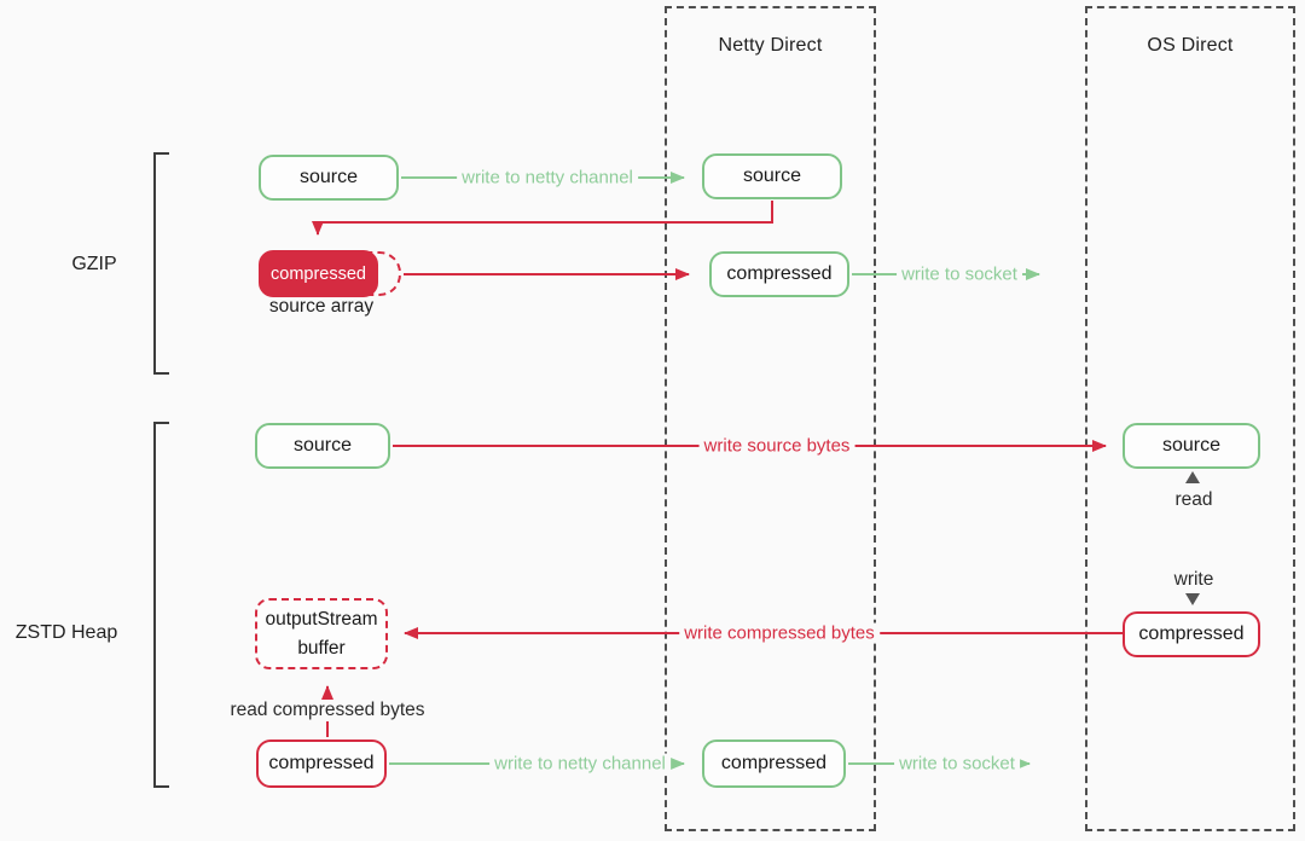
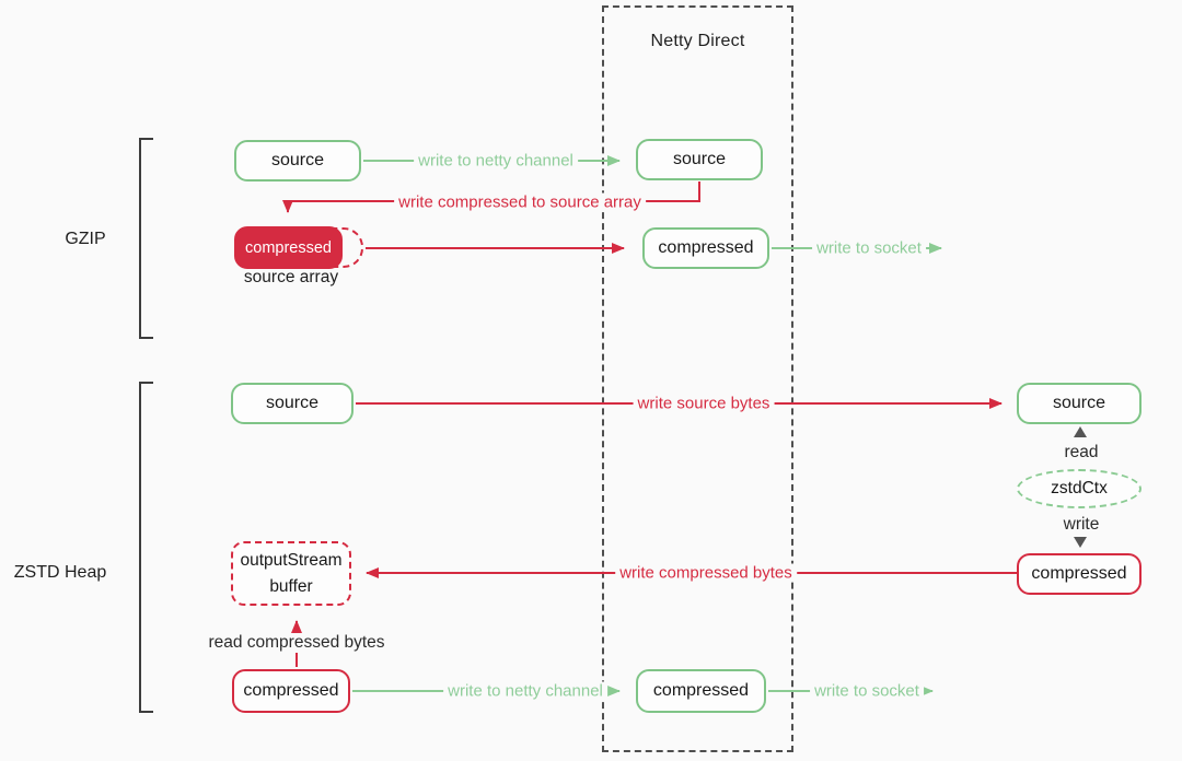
  Netty Direct
- OS Direct
  GZIP
  ZSTD Heap
  source
  source
  compressed
  source array
  compressed
  source
  source
+ zstdCtx
  compressed
  outputStream
  buffer
  compressed
  compressed
  write to netty channel
+ write compressed to source array
  write to socket
  write source bytes
  read
  write
  write compressed bytes
  read compressed bytes
  write to netty channel
  write to socket
